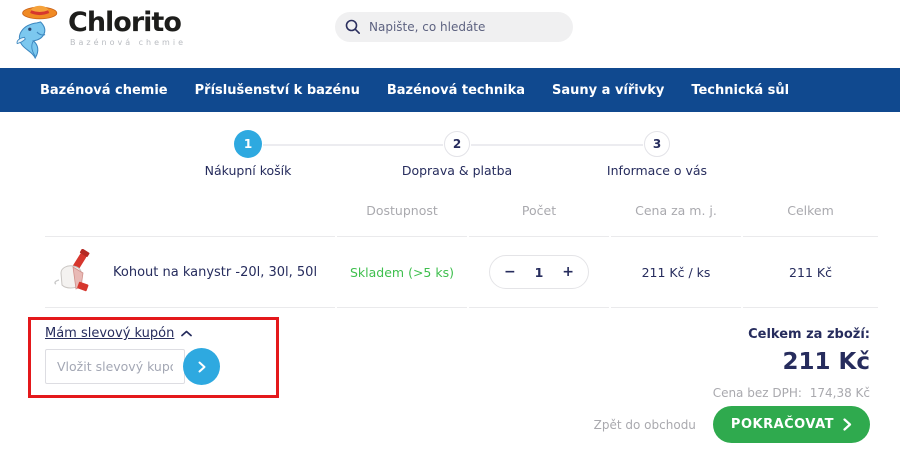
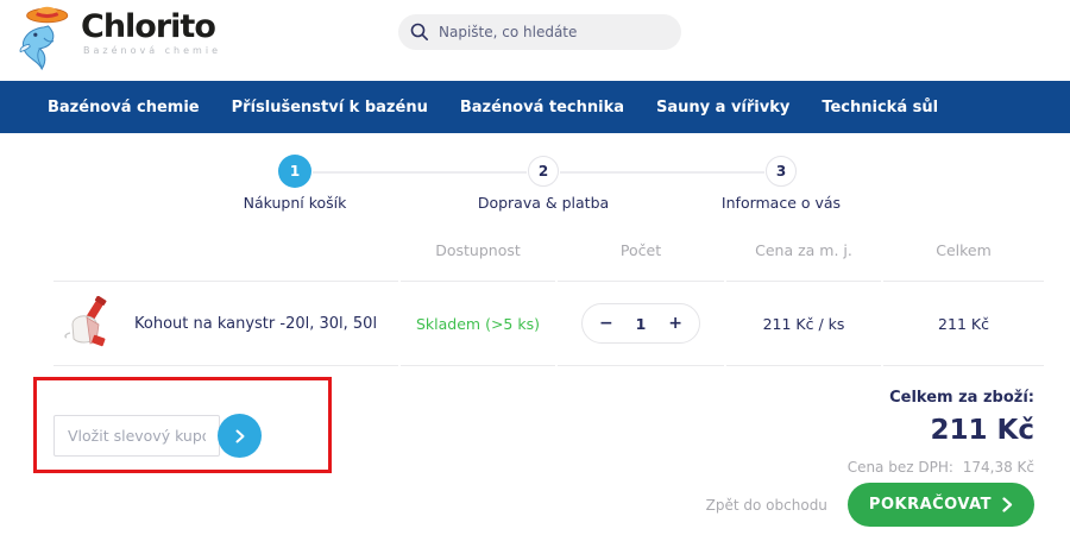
  Chlorito
  Bazénová chemie
  Napište, co hledáte
  Bazénová chemie
  Příslušenství k bazénu
  Bazénová technika
  Sauny a vířivky
  Technická sůl
  1
  2
  3
  Nákupní košík
  Doprava & platba
  Informace o vás
  Dostupnost
  Počet
  Cena za m. j.
  Celkem
  Kohout na kanystr -20l, 30l, 50l
  Skladem (>5 ks)
  −
  1
  +
  211 Kč / ks
  211 Kč
- Mám slevový kupón
  Vložit slevový kup
  Celkem za zboží:
  211 Kč
  Cena bez DPH: 174,38 Kč
  Zpět do obchodu
  POKRAČOVAT
